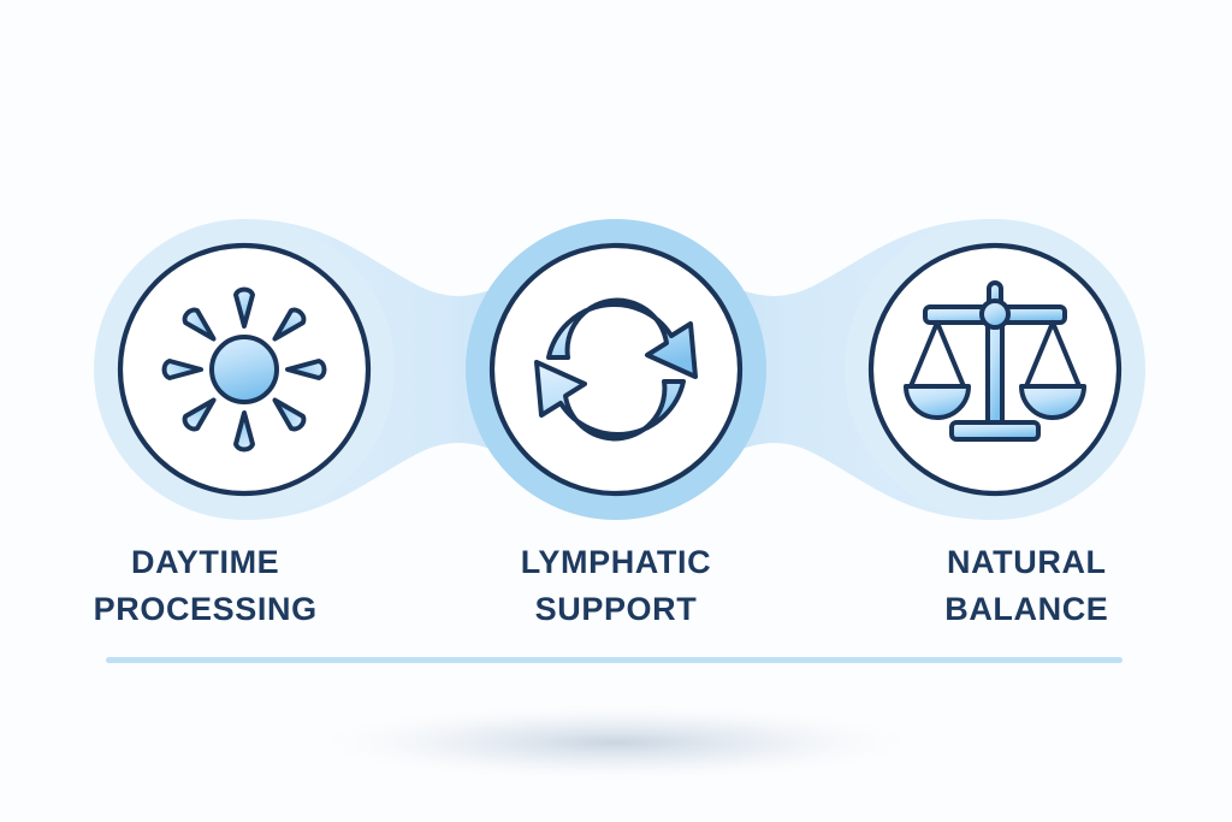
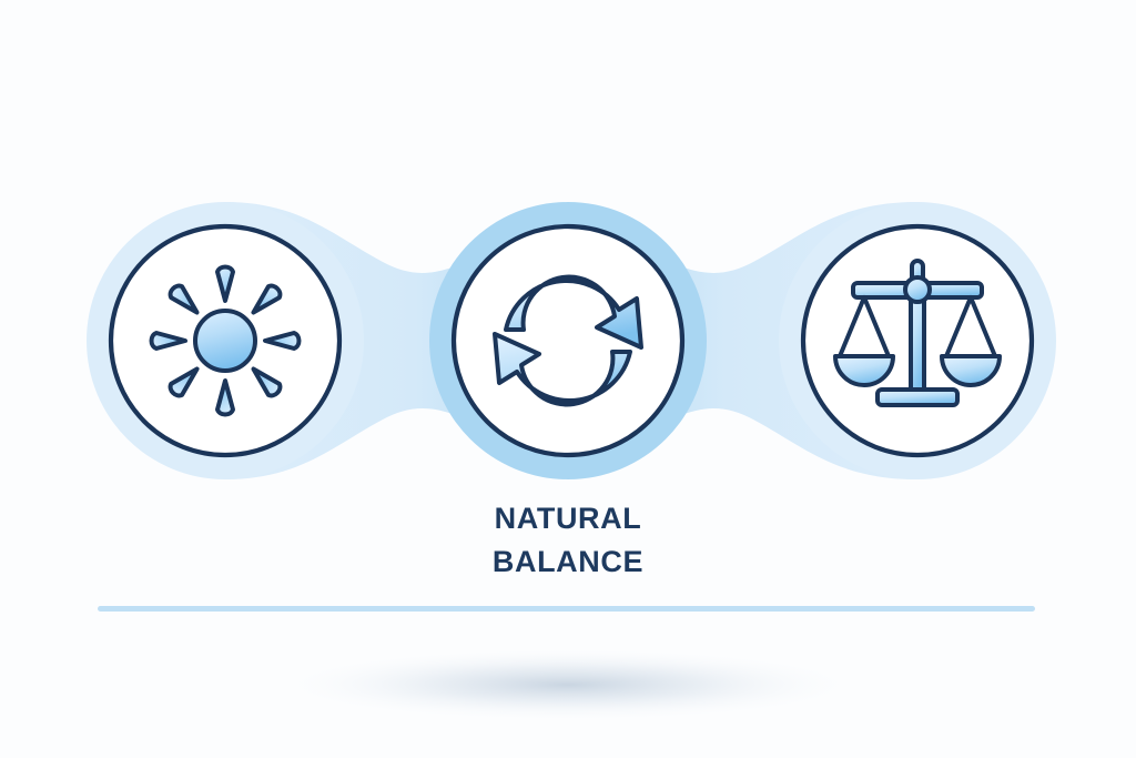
- DAYTIME
- PROCESSING
- LYMPHATIC
- SUPPORT
  NATURAL
  BALANCE
